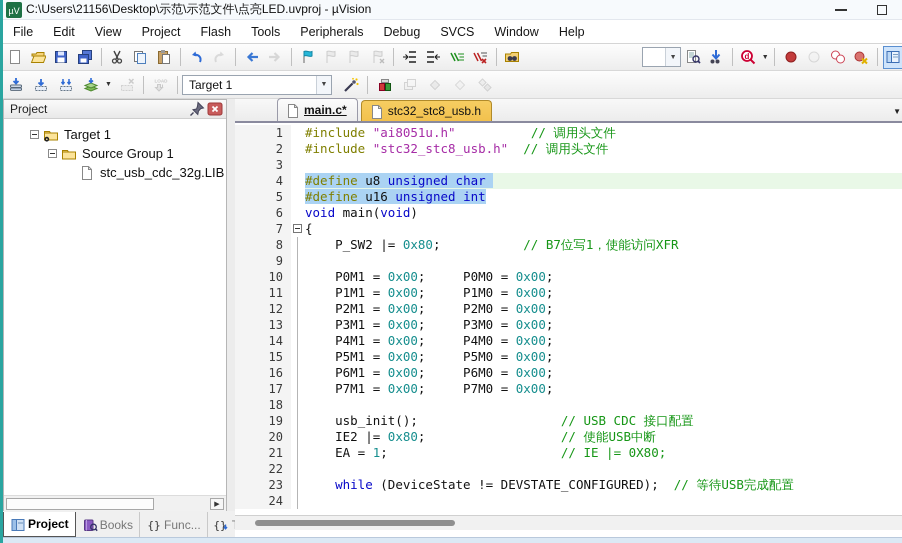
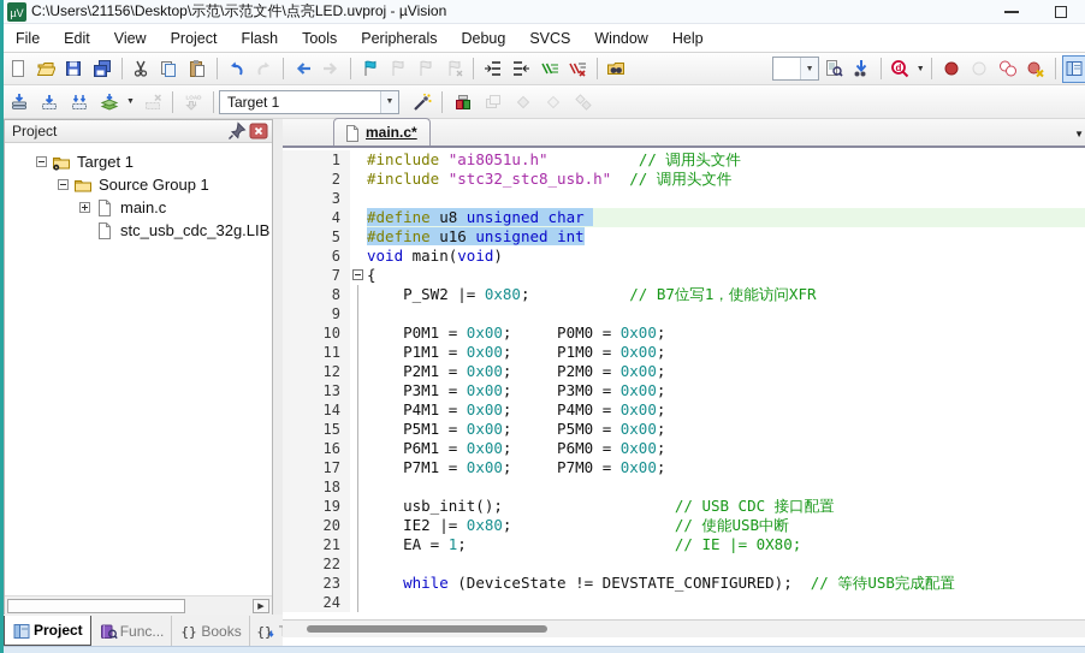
  µV
  C:\Users\21156\Desktop\示范\示范文件\点亮LED.uvproj - µVision
  File
  Edit
  View
  Project
  Flash
  Tools
  Peripherals
  Debug
  SVCS
  Window
  Help
  d
  Target 1
  Project
  Target 1
  Source Group 1
+ main.c
  stc_usb_cdc_32g.LIB
  Project
- Books
+ Func...
  {}
- Func...
+ Books
  {}
  main.c*
- stc32_stc8_usb.h
  ▼
  1
  #include "ai8051u.h" // 调用头文件
  2
  #include "stc32_stc8_usb.h" // 调用头文件
  3
  4
  #define u8 unsigned char
  5
  #define u16 unsigned int
  6
  void main(void)
  7
  {
  8
  P_SW2 |= 0x80; // B7位写1，使能访问XFR
  9
  10
  P0M1 = 0x00; P0M0 = 0x00;
  11
  P1M1 = 0x00; P1M0 = 0x00;
  12
  P2M1 = 0x00; P2M0 = 0x00;
  13
  P3M1 = 0x00; P3M0 = 0x00;
  14
  P4M1 = 0x00; P4M0 = 0x00;
  15
  P5M1 = 0x00; P5M0 = 0x00;
  16
  P6M1 = 0x00; P6M0 = 0x00;
  17
  P7M1 = 0x00; P7M0 = 0x00;
  18
  19
  usb_init(); // USB CDC 接口配置
  20
  IE2 |= 0x80; // 使能USB中断
  21
  EA = 1; // IE |= 0X80;
  22
  23
  while (DeviceState != DEVSTATE_CONFIGURED); // 等待USB完成配置
  24
